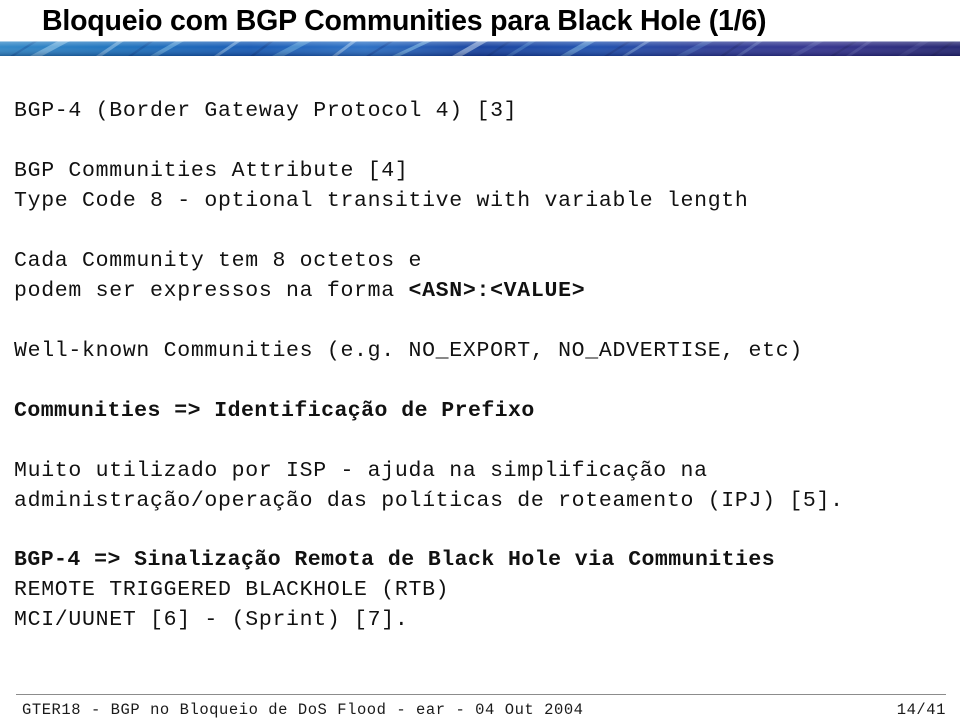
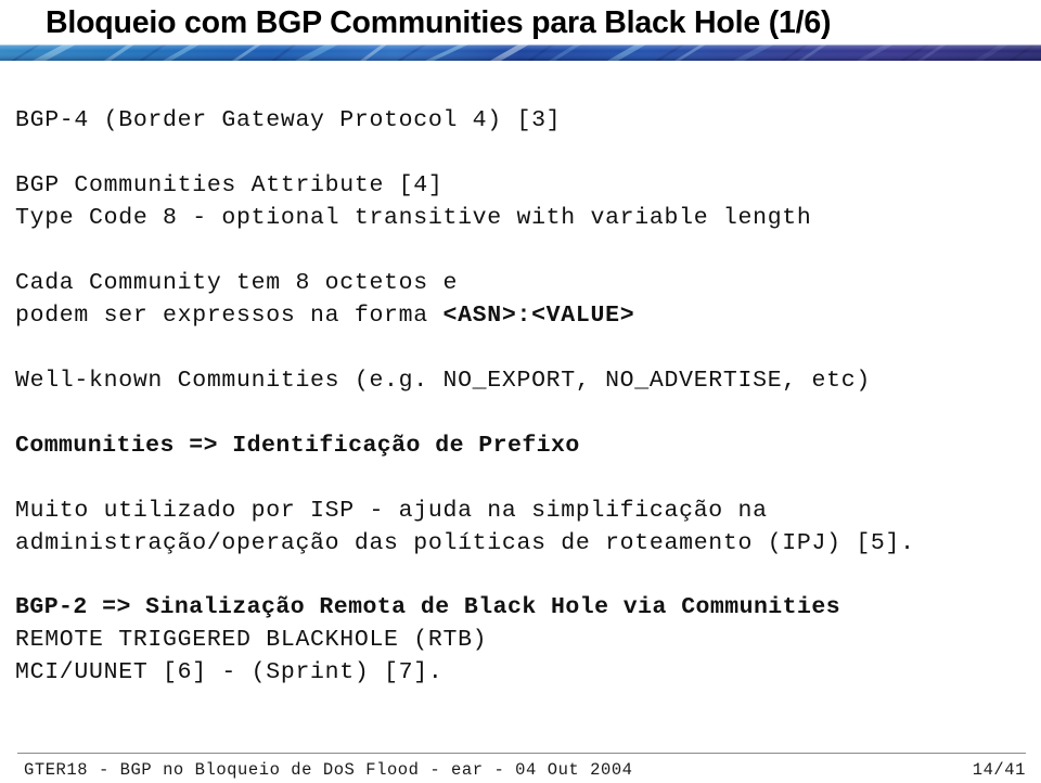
  Bloqueio com BGP Communities para Black Hole (1/6)
  BGP-4 (Border Gateway Protocol 4) [3]
  BGP Communities Attribute [4]
  Type Code 8 - optional transitive with variable length
  Cada Community tem 8 octetos e
  podem ser expressos na forma <ASN>:<VALUE>
  Well-known Communities (e.g. NO_EXPORT, NO_ADVERTISE, etc)
  Communities => Identificação de Prefixo
  Muito utilizado por ISP - ajuda na simplificação na
  administração/operação das políticas de roteamento (IPJ) [5].
- BGP-4 => Sinalização Remota de Black Hole via Communities
+ BGP-2 => Sinalização Remota de Black Hole via Communities
  REMOTE TRIGGERED BLACKHOLE (RTB)
  MCI/UUNET [6] - (Sprint) [7].
  GTER18 - BGP no Bloqueio de DoS Flood - ear - 04 Out 2004
  14/41
